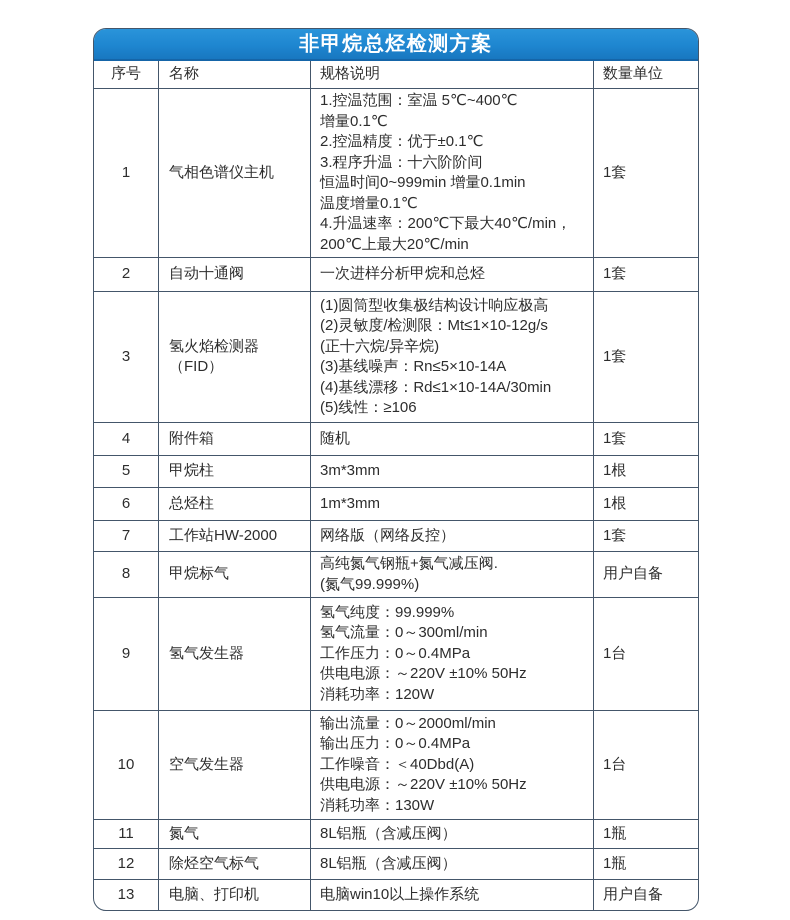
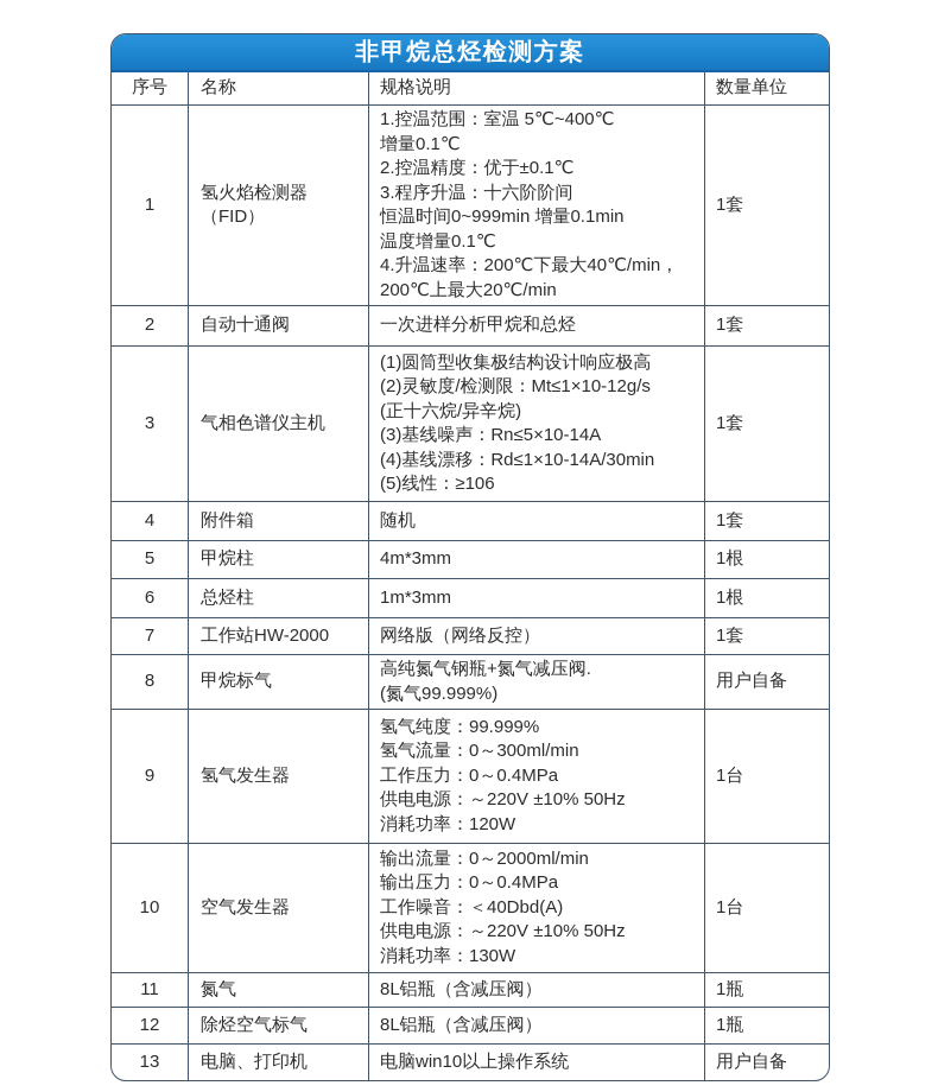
  非甲烷总烃检测方案
  序号
  名称
  规格说明
  数量单位
  1
- 气相色谱仪主机
+ 氢火焰检测器（FID）
  1.控温范围：室温 5℃~400℃
  增量0.1℃
  2.控温精度：优于±0.1℃
  3.程序升温：十六阶阶间
  恒温时间0~999min 增量0.1min
  温度增量0.1℃
  4.升温速率：200℃下最大40℃/min，
  200℃上最大20℃/min
  1套
  2
  自动十通阀
  一次进样分析甲烷和总烃
  1套
  3
- 氢火焰检测器（FID）
+ 气相色谱仪主机
  (1)圆筒型收集极结构设计响应极高
  (2)灵敏度/检测限：Mt≤1×10-12g/s
  (正十六烷/异辛烷)
  (3)基线噪声：Rn≤5×10-14A
  (4)基线漂移：Rd≤1×10-14A/30min
  (5)线性：≥106
  1套
  4
  附件箱
  随机
  1套
  5
  甲烷柱
- 3m*3mm
+ 4m*3mm
  1根
  6
  总烃柱
  1m*3mm
  1根
  7
  工作站HW-2000
  网络版（网络反控）
  1套
  8
  甲烷标气
  高纯氮气钢瓶+氮气减压阀.
  (氮气99.999%)
  用户自备
  9
  氢气发生器
  氢气纯度：99.999%
  氢气流量：0～300ml/min
  工作压力：0～0.4MPa
  供电电源：～220V ±10% 50Hz
  消耗功率：120W
  1台
  10
  空气发生器
  输出流量：0～2000ml/min
  输出压力：0～0.4MPa
  工作噪音：＜40Dbd(A)
  供电电源：～220V ±10% 50Hz
  消耗功率：130W
  1台
  11
  氮气
  8L铝瓶（含减压阀）
  1瓶
  12
  除烃空气标气
  8L铝瓶（含减压阀）
  1瓶
  13
  电脑、打印机
  电脑win10以上操作系统
  用户自备
